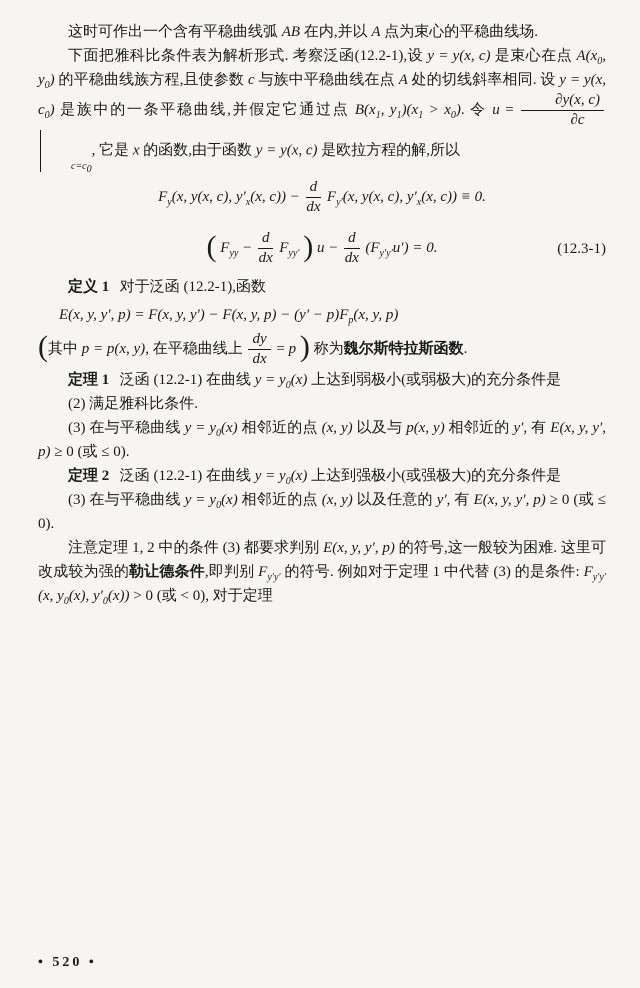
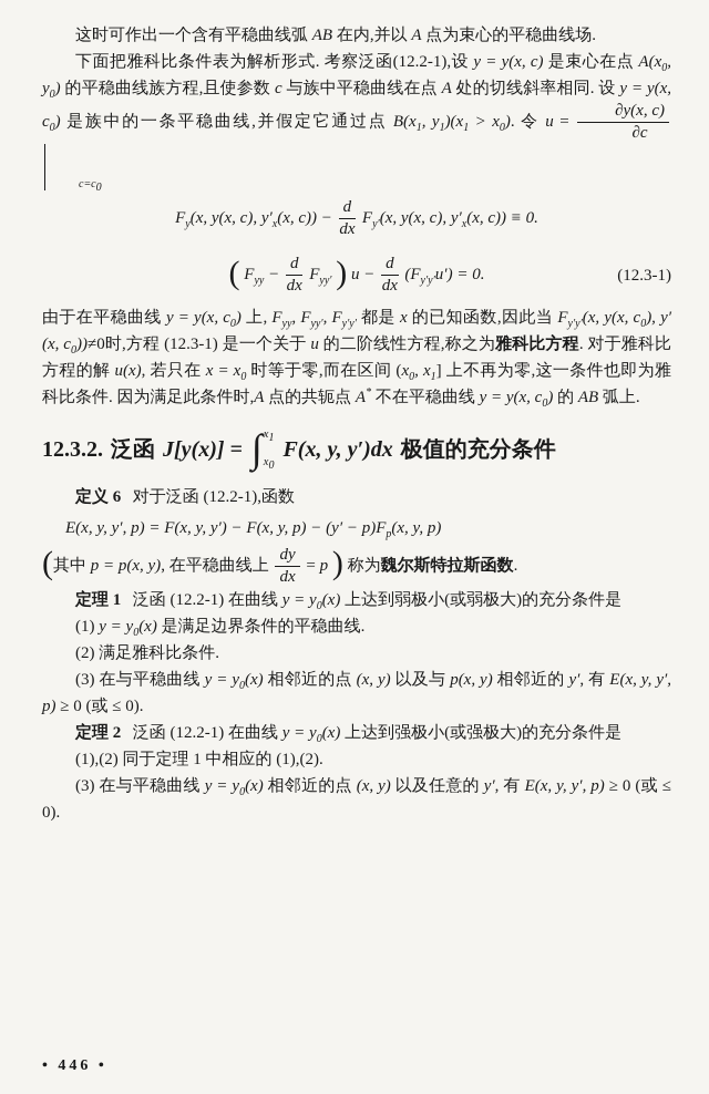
  这时可作出一个含有平稳曲线弧 AB 在内,并以 A 点为束心的平稳曲线场.
  下面把雅科比条件表为解析形式. 考察泛函(12.2-1),设 y = y(x, c) 是束心在点 A(x0, y0) 的平稳曲线族方程,且使参数 c 与族中平稳曲线在点 A 处的切线斜率相同. 设 y = y(x, c0) 是族中的一条平稳曲线,并假定它通过点 B(x1, y1)(x1 > x0). 令 u =
  ∂y(x, c)
  ∂c
  c=c0
- , 它是 x 的函数,由于函数 y = y(x, c) 是欧拉方程的解,所以
  Fy(x, y(x, c), y′x(x, c)) −
  d
  dx
  Fy′(x, y(x, c), y′x(x, c)) ≡ 0.
  ( Fyy −
  d
  dx
  Fyy′ ) u −
  d
  dx
  (Fy′y′u′) = 0.
  (12.3-1)
+ 由于在平稳曲线 y = y(x, c0) 上, Fyy, Fyy′, Fy′y′ 都是 x 的已知函数,因此当 Fy′y′(x, y(x, c0), y′(x, c0))≠0时,方程 (12.3-1) 是一个关于 u 的二阶线性方程,称之为雅科比方程. 对于雅科比方程的解 u(x), 若只在 x = x0 时等于零,而在区间 (x0, x1] 上不再为零,这一条件也即为雅科比条件. 因为满足此条件时,A 点的共轭点 A* 不在平稳曲线 y = y(x, c0) 的 AB 弧上.
+ 12.3.2.
+ 泛函
+ J[y(x)] =
+ ∫
+ x1
+ x0
+ F(x, y, y′)dx
+ 极值的充分条件
- 定义 1 对于泛函 (12.2-1),函数
+ 定义 6 对于泛函 (12.2-1),函数
  E(x, y, y′, p) = F(x, y, y′) − F(x, y, p) − (y′ − p)Fp(x, y, p)
  (其中 p = p(x, y), 在平稳曲线上
  dy
  dx
  = p ) 称为魏尔斯特拉斯函数.
  定理 1 泛函 (12.2-1) 在曲线 y = y0(x) 上达到弱极小(或弱极大)的充分条件是
+ (1) y = y0(x) 是满足边界条件的平稳曲线.
  (2) 满足雅科比条件.
  (3) 在与平稳曲线 y = y0(x) 相邻近的点 (x, y) 以及与 p(x, y) 相邻近的 y′, 有 E(x, y, y′, p) ≥ 0 (或 ≤ 0).
  定理 2 泛函 (12.2-1) 在曲线 y = y0(x) 上达到强极小(或强极大)的充分条件是
+ (1),(2) 同于定理 1 中相应的 (1),(2).
  (3) 在与平稳曲线 y = y0(x) 相邻近的点 (x, y) 以及任意的 y′, 有 E(x, y, y′, p) ≥ 0 (或 ≤ 0).
- 注意定理 1, 2 中的条件 (3) 都要求判别 E(x, y, y′, p) 的符号,这一般较为困难. 这里可改成较为强的勒让德条件,即判别 Fy′y′ 的符号. 例如对于定理 1 中代替 (3) 的是条件: Fy′y′(x, y0(x), y′0(x)) > 0 (或 < 0), 对于定理
- • 520 •
+ • 446 •
